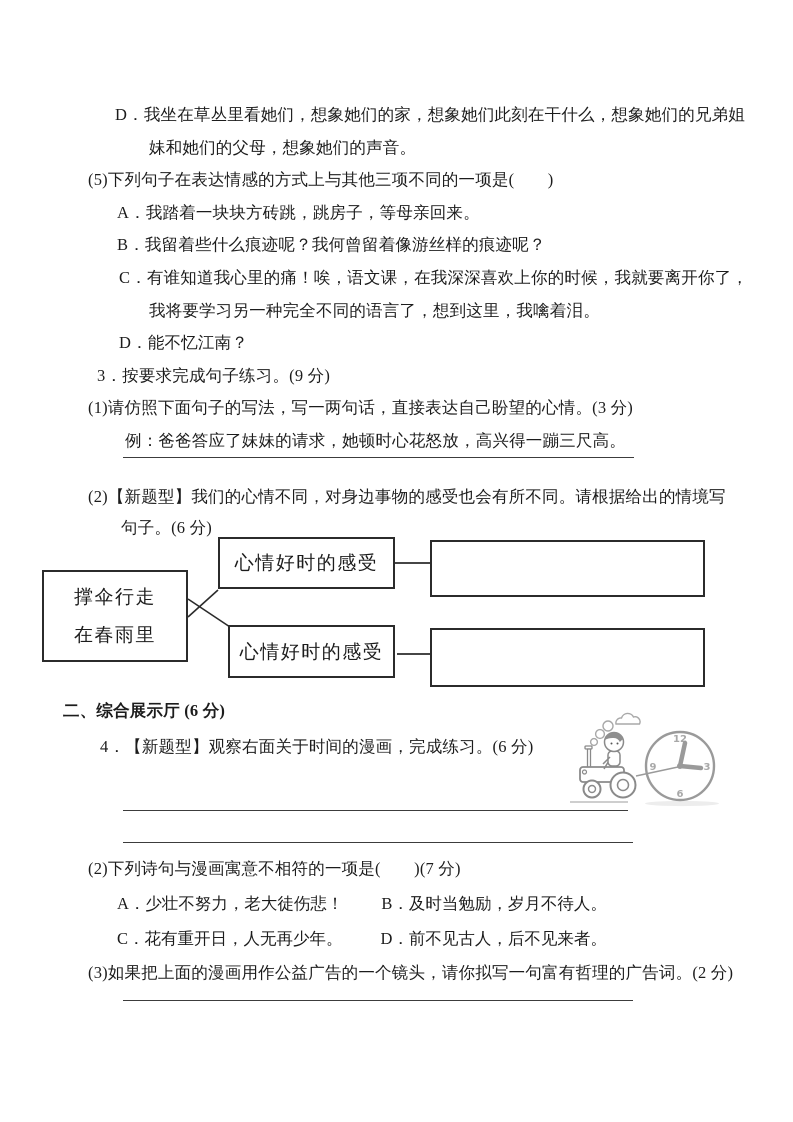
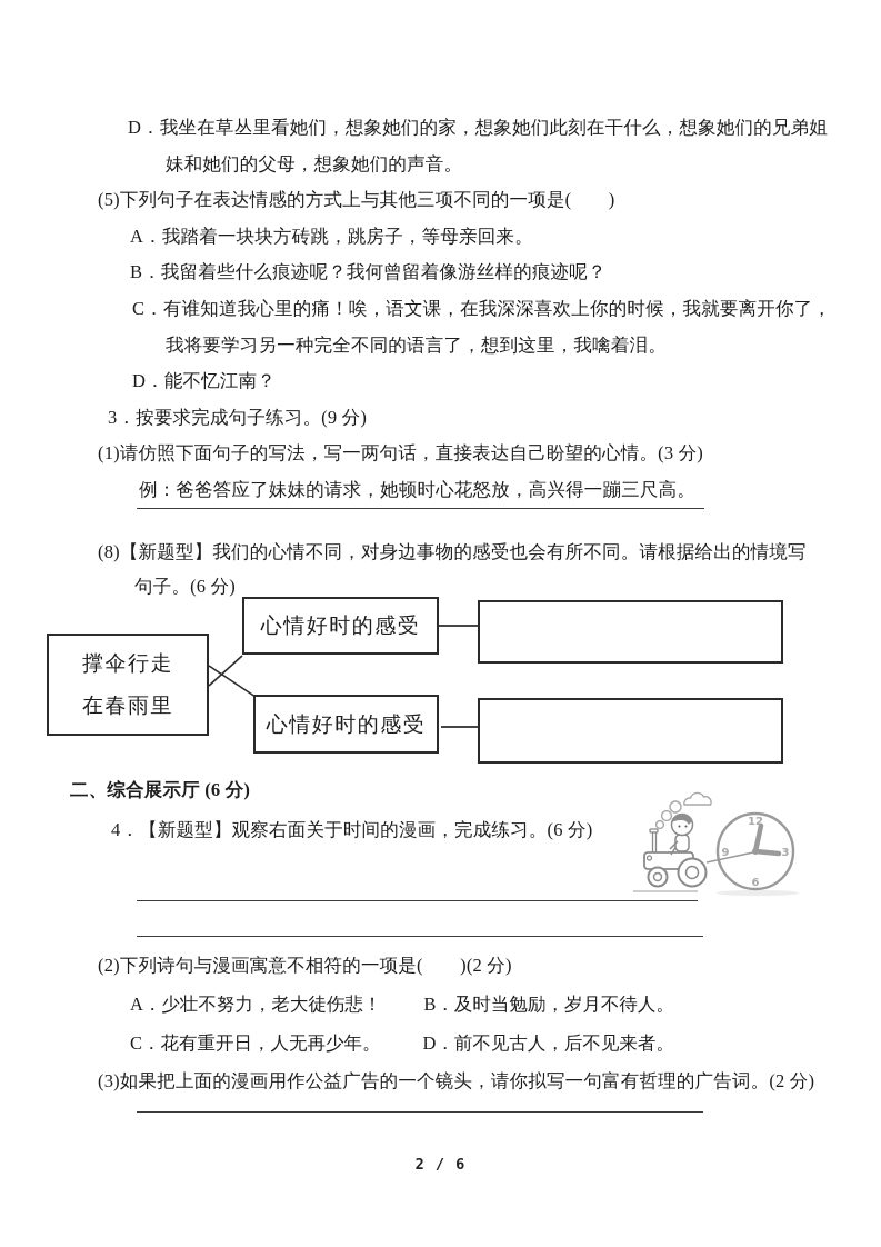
  D．我坐在草丛里看她们，想象她们的家，想象她们此刻在干什么，想象她们的兄弟姐
  妹和她们的父母，想象她们的声音。
  (5)下列句子在表达情感的方式上与其他三项不同的一项是( )
  A．我踏着一块块方砖跳，跳房子，等母亲回来。
  B．我留着些什么痕迹呢？我何曾留着像游丝样的痕迹呢？
  C．有谁知道我心里的痛！唉，语文课，在我深深喜欢上你的时候，我就要离开你了，
  我将要学习另一种完全不同的语言了，想到这里，我噙着泪。
  D．能不忆江南？
  3．按要求完成句子练习。(9 分)
  (1)请仿照下面句子的写法，写一两句话，直接表达自己盼望的心情。(3 分)
  例：爸爸答应了妹妹的请求，她顿时心花怒放，高兴得一蹦三尺高。
- (2)【新题型】我们的心情不同，对身边事物的感受也会有所不同。请根据给出的情境写
+ (8)【新题型】我们的心情不同，对身边事物的感受也会有所不同。请根据给出的情境写
  句子。(6 分)
  撑伞行走
  在春雨里
  心情好时的感受
  心情好时的感受
  二、综合展示厅 (6 分)
  4．【新题型】观察右面关于时间的漫画，完成练习。(6 分)
  12
  3
  6
  9
- (2)下列诗句与漫画寓意不相符的一项是( )(7 分)
+ (2)下列诗句与漫画寓意不相符的一项是( )(2 分)
  A．少壮不努力，老大徒伤悲！
  B．及时当勉励，岁月不待人。
  C．花有重开日，人无再少年。
  D．前不见古人，后不见来者。
  (3)如果把上面的漫画用作公益广告的一个镜头，请你拟写一句富有哲理的广告词。(2 分)
+ 2 / 6
